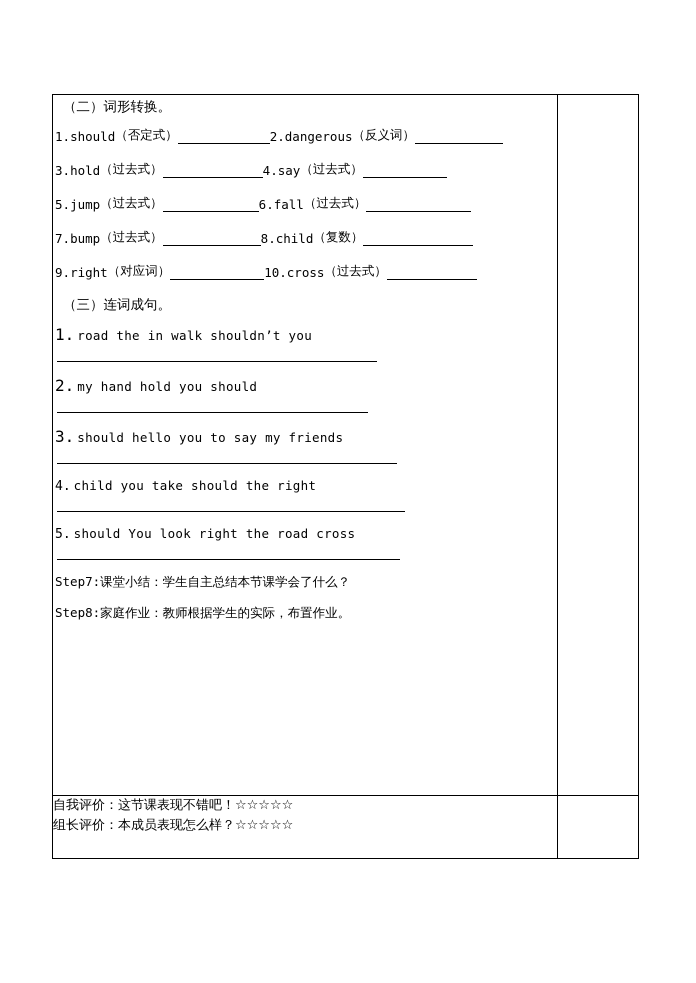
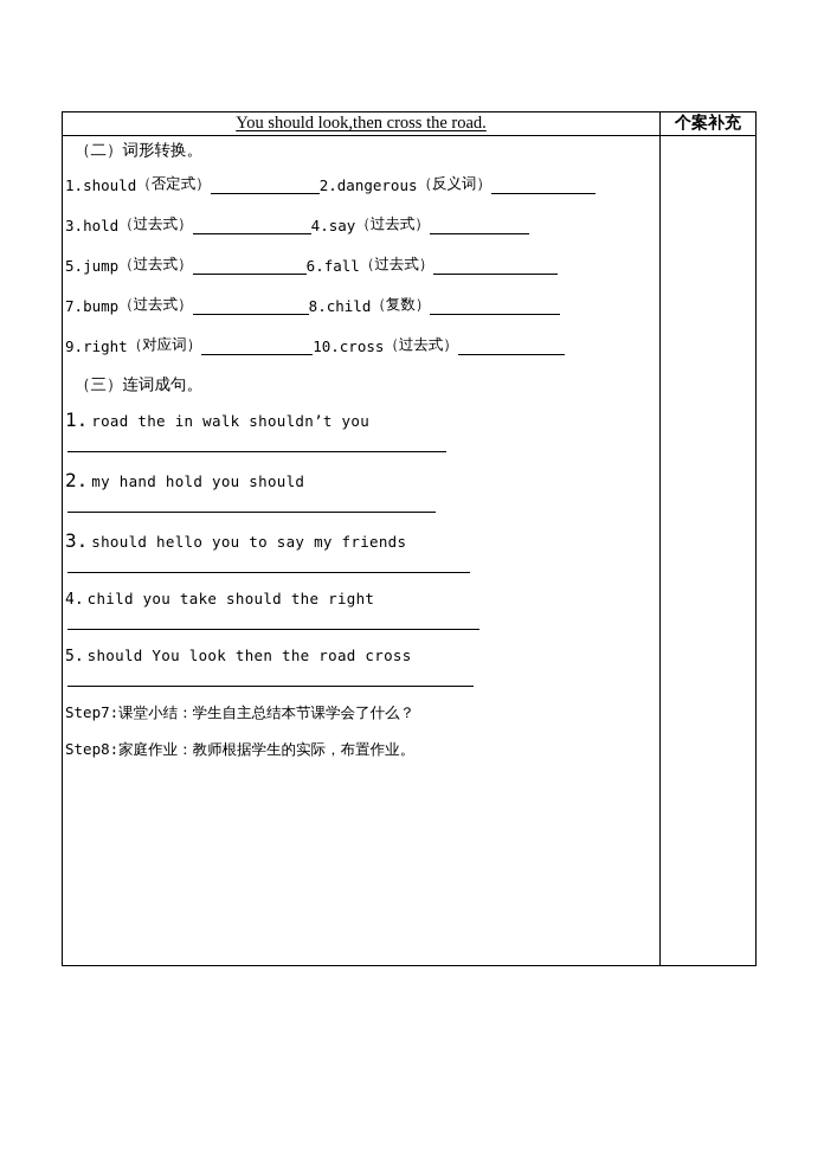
+ You should look,then cross the road.	个案补充
- （二）词形转换。 1. should （否定式） 2. dangerous （反义词） 3. hold （过去式） 4. say （过去式） 5. jump （过去式） 6. fall （过去式） 7. bump （过去式） 8. child （复数） 9. right （对应词） 10. cross （过去式） （三）连词成句。 1. road the in walk shouldn’t you 2. my hand hold you should 3. should hello you to say my friends 4. child you take should the right 5. should You look right the road cross Step7:课堂小结：学生自主总结本节课学会了什么？ Step8:家庭作业：教师根据学生的实际，布置作业。
+ （二）词形转换。 1. should （否定式） 2. dangerous （反义词） 3. hold （过去式） 4. say （过去式） 5. jump （过去式） 6. fall （过去式） 7. bump （过去式） 8. child （复数） 9. right （对应词） 10. cross （过去式） （三）连词成句。 1. road the in walk shouldn’t you 2. my hand hold you should 3. should hello you to say my friends 4. child you take should the right 5. should You look then the road cross Step7:课堂小结：学生自主总结本节课学会了什么？ Step8:家庭作业：教师根据学生的实际，布置作业。
- 自我评价：这节课表现不错吧！☆☆☆☆☆ 组长评价：本成员表现怎么样？☆☆☆☆☆
